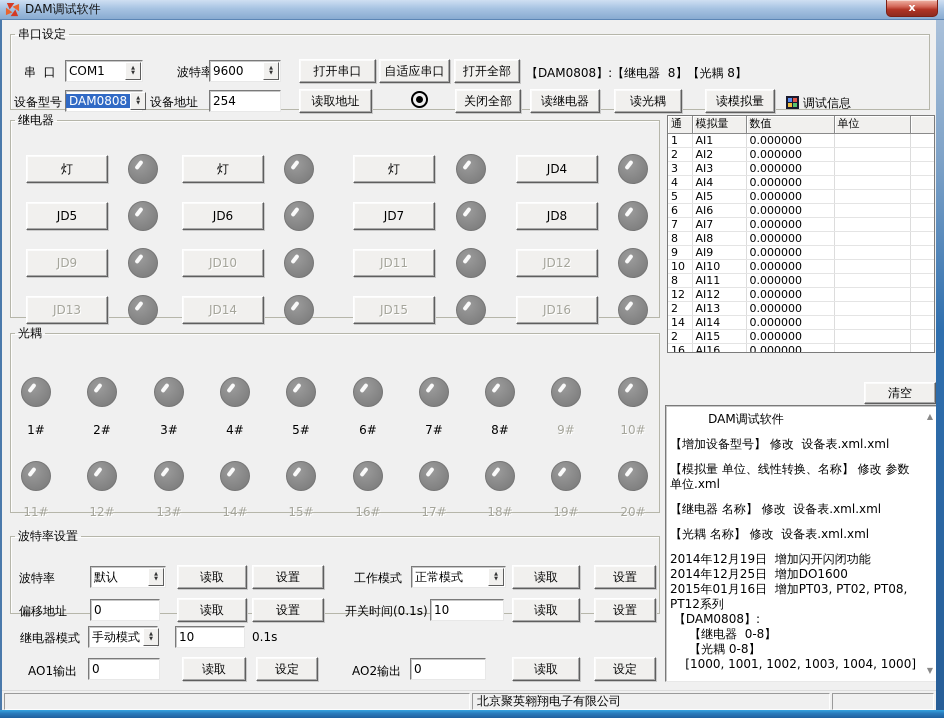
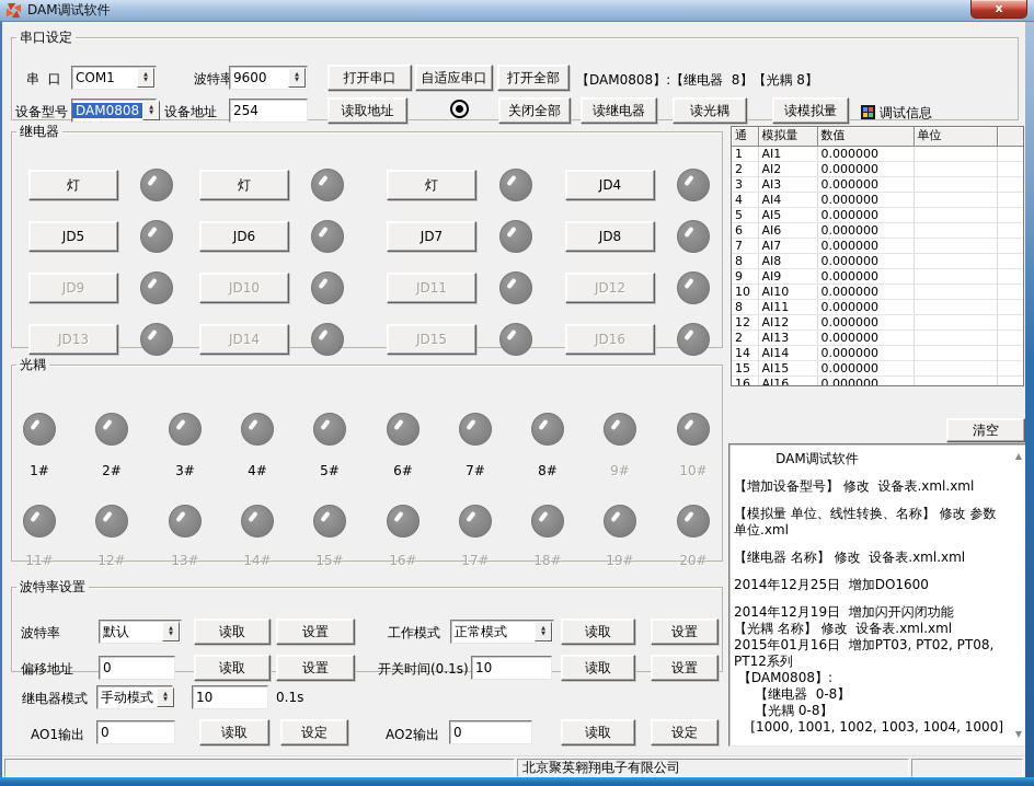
  DAM调试软件
  x
  串口设定
  串 口
  COM1
  波特率
  9600
  打开串口
  自适应串口
  打开全部
  【DAM0808】:【继电器 8】【光耦 8】
  设备型号
  DAM0808
  设备地址
  254
  读取地址
  关闭全部
  读继电器
  读光耦
  读模拟量
  调试信息
  继电器
  灯
  灯
  灯
  JD4
  JD5
  JD6
  JD7
  JD8
  JD9
  JD10
  JD11
  JD12
  JD13
  JD14
  JD15
  JD16
  通	模拟量	数值	单位
  1	AI1	0.000000
  2	AI2	0.000000
  3	AI3	0.000000
  4	AI4	0.000000
  5	AI5	0.000000
  6	AI6	0.000000
  7	AI7	0.000000
  8	AI8	0.000000
  9	AI9	0.000000
  10	AI10	0.000000
  8	AI11	0.000000
  12	AI12	0.000000
  2	AI13	0.000000
  14	AI14	0.000000
- 2	AI15	0.000000
+ 15	AI15	0.000000
  16	AI16	0.000000
  光耦
  1#
  2#
  3#
  4#
  5#
  6#
  7#
  8#
  9#
  10#
  11#
  12#
  13#
  14#
  15#
  16#
  17#
  18#
  19#
  20#
  清空
  DAM调试软件
  【增加设备型号】 修改 设备表.xml.xml
  【模拟量 单位、线性转换、名称】 修改 参数单位.xml
  【继电器 名称】 修改 设备表.xml.xml
- 【光耦 名称】 修改 设备表.xml.xml
+ 2014年12月25日 增加DO1600
  2014年12月19日 增加闪开闪闭功能
- 2014年12月25日 增加DO1600
+ 【光耦 名称】 修改 设备表.xml.xml
  2015年01月16日 增加PT03, PT02, PT08, PT12系列
  【DAM0808】:
  【继电器 0-8】
  【光耦 0-8】
  [1000, 1001, 1002, 1003, 1004, 1000]
  ▲
  ▼
  波特率设置
  波特率
  默认
  读取
  设置
  工作模式
  正常模式
  读取
  设置
  偏移地址
  0
  读取
  设置
  开关时间(0.1s)
  10
  读取
  设置
  继电器模式
  手动模式
  10
  0.1s
  AO1输出
  0
  读取
  设定
  AO2输出
  0
  读取
  设定
  北京聚英翱翔电子有限公司
